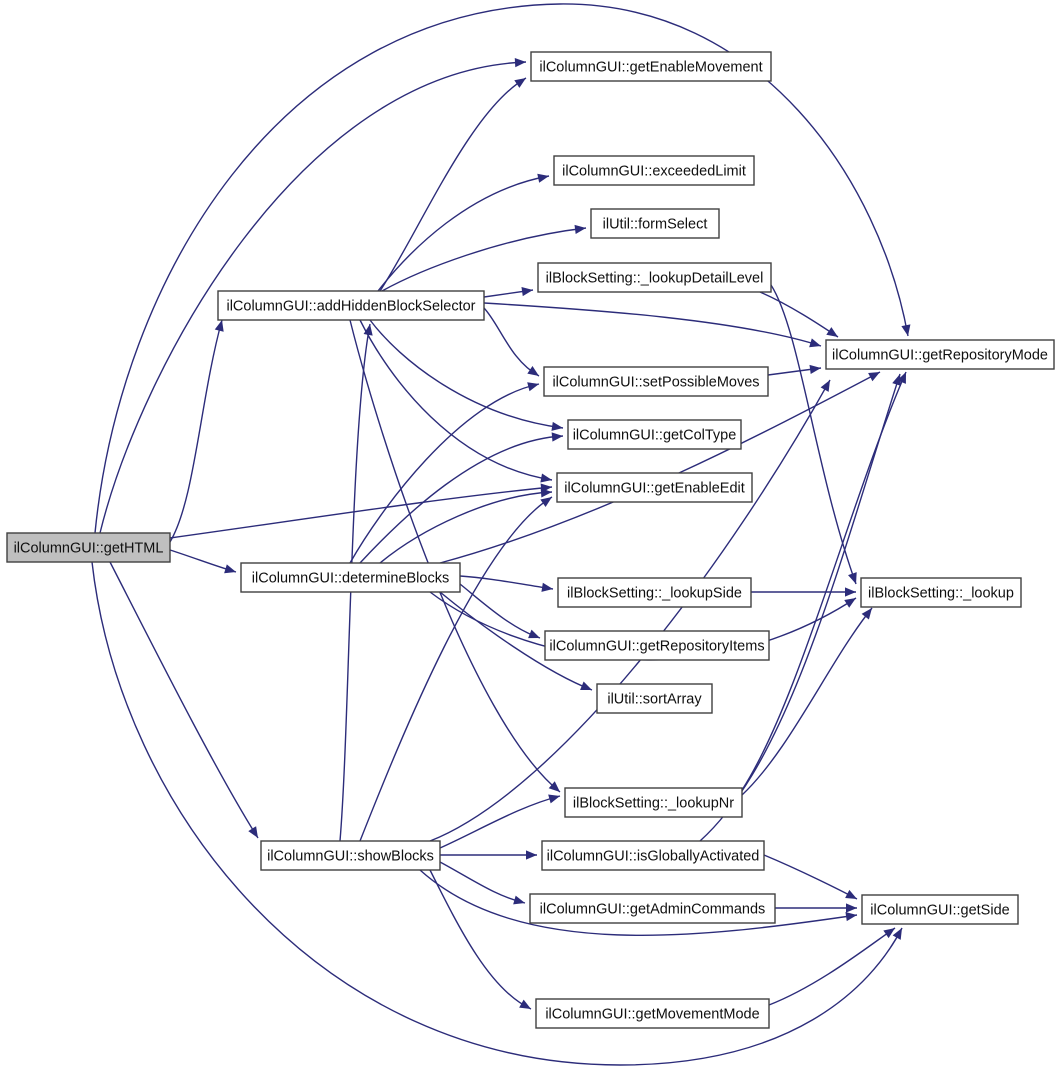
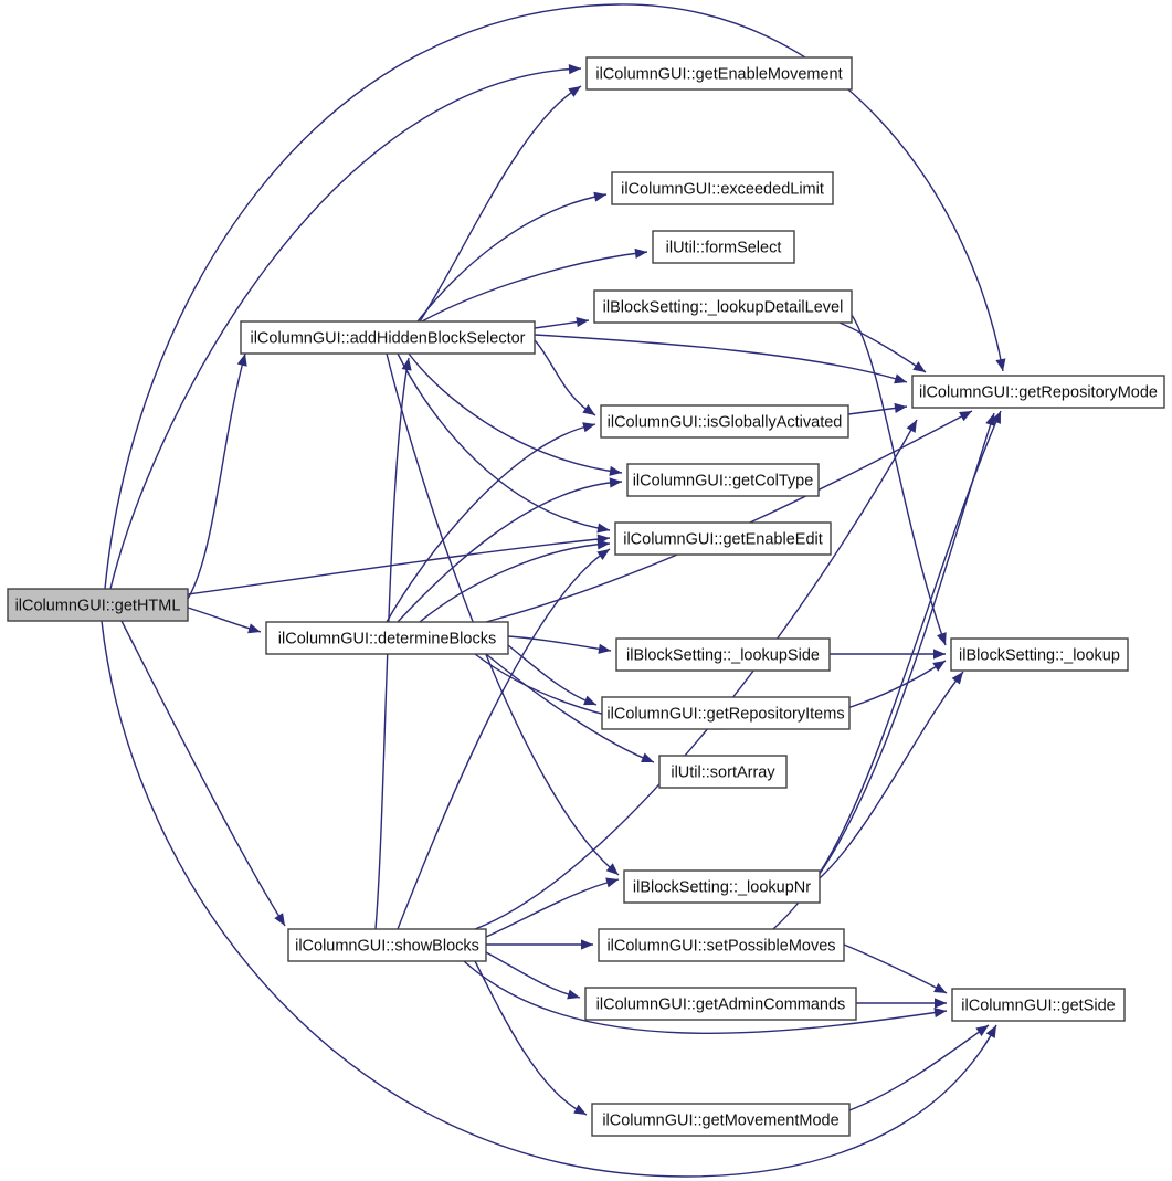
  ilColumnGUI::getHTML
  ilColumnGUI::addHiddenBlockSelector
  ilColumnGUI::determineBlocks
  ilColumnGUI::showBlocks
  ilColumnGUI::getEnableMovement
  ilColumnGUI::exceededLimit
  ilUtil::formSelect
  ilBlockSetting::_lookupDetailLevel
- ilColumnGUI::setPossibleMoves
+ ilColumnGUI::isGloballyActivated
  ilColumnGUI::getColType
  ilColumnGUI::getEnableEdit
  ilBlockSetting::_lookupSide
  ilColumnGUI::getRepositoryItems
  ilUtil::sortArray
  ilBlockSetting::_lookupNr
- ilColumnGUI::isGloballyActivated
+ ilColumnGUI::setPossibleMoves
  ilColumnGUI::getAdminCommands
  ilColumnGUI::getMovementMode
  ilColumnGUI::getRepositoryMode
  ilBlockSetting::_lookup
  ilColumnGUI::getSide
